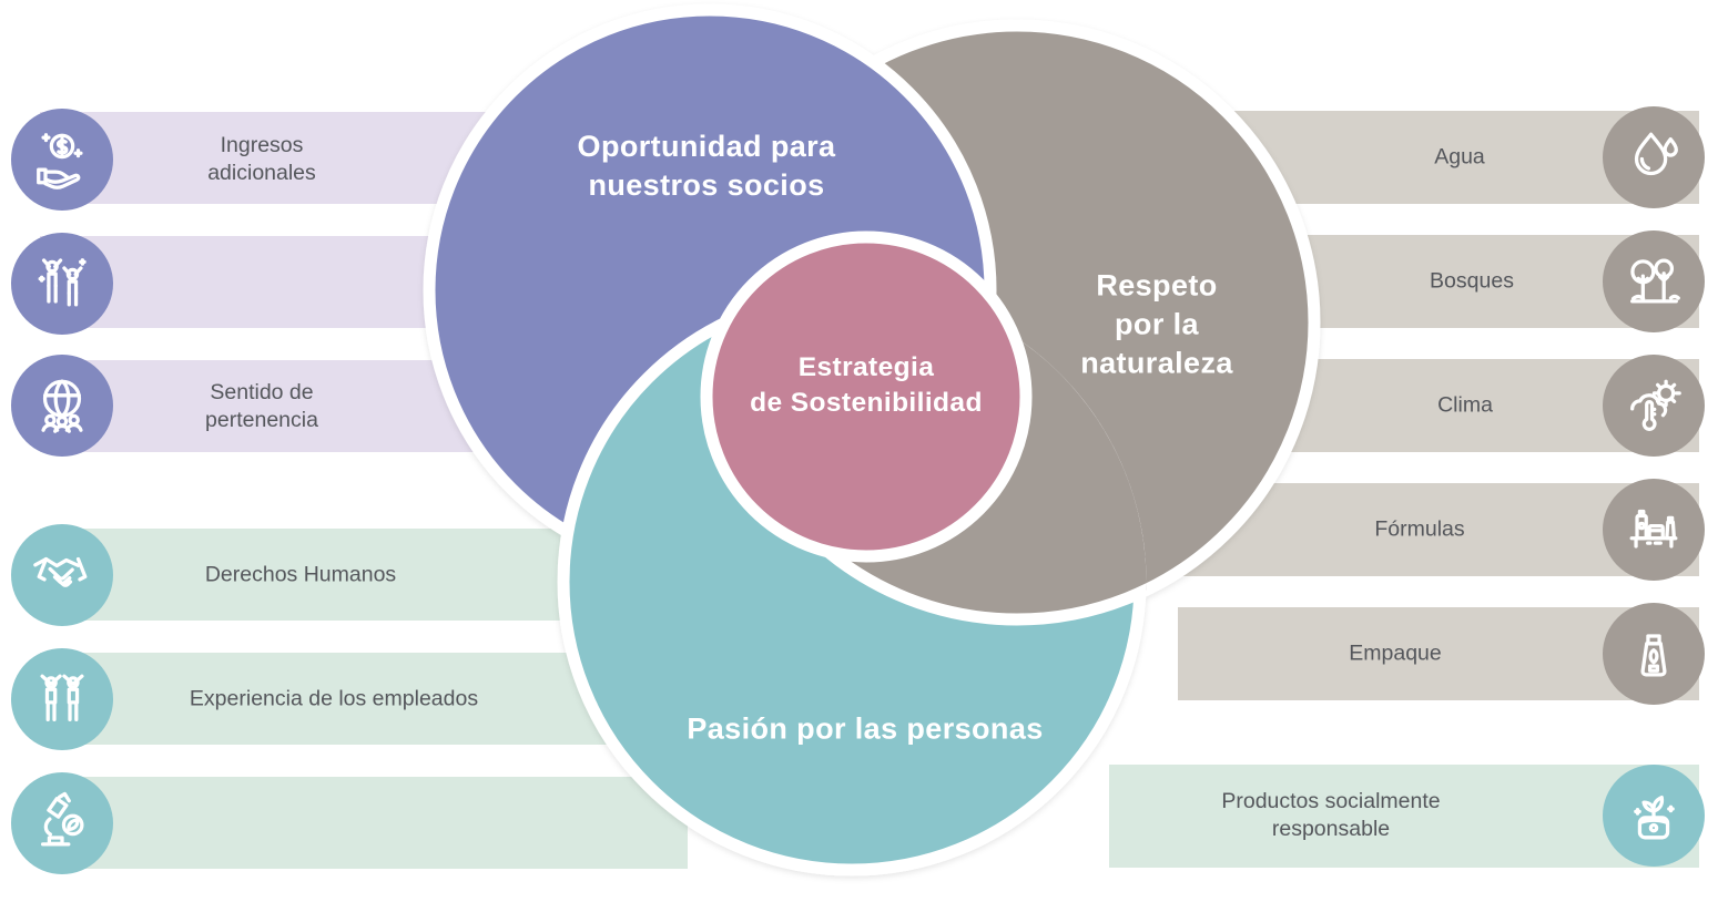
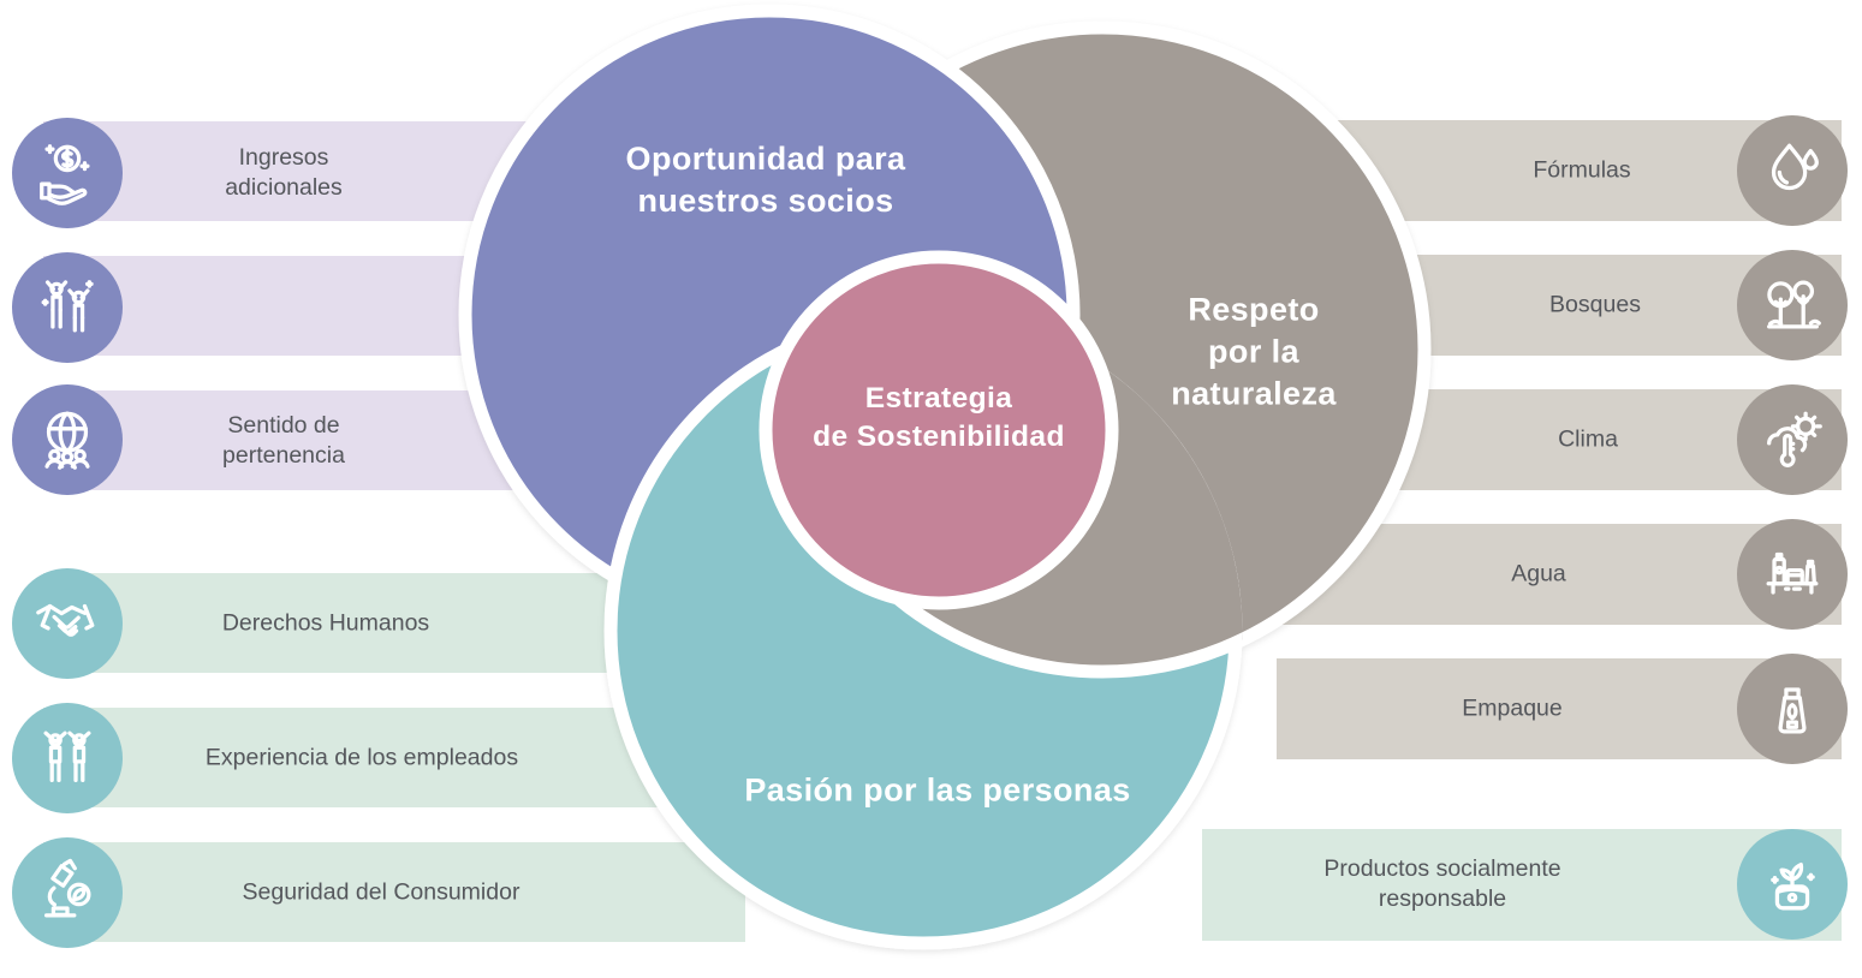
  Oportunidad para
  nuestros socios
  Respeto
  por la
  naturaleza
  Pasión por las personas
  Estrategia
  de Sostenibilidad
  Ingresos
  adicionales
  Sentido de
  pertenencia
  Derechos Humanos
  Experiencia de los empleados
+ Seguridad del Consumidor
- Agua
+ Fórmulas
  Bosques
  Clima
- Fórmulas
+ Agua
  Empaque
  Productos socialmente
  responsable
